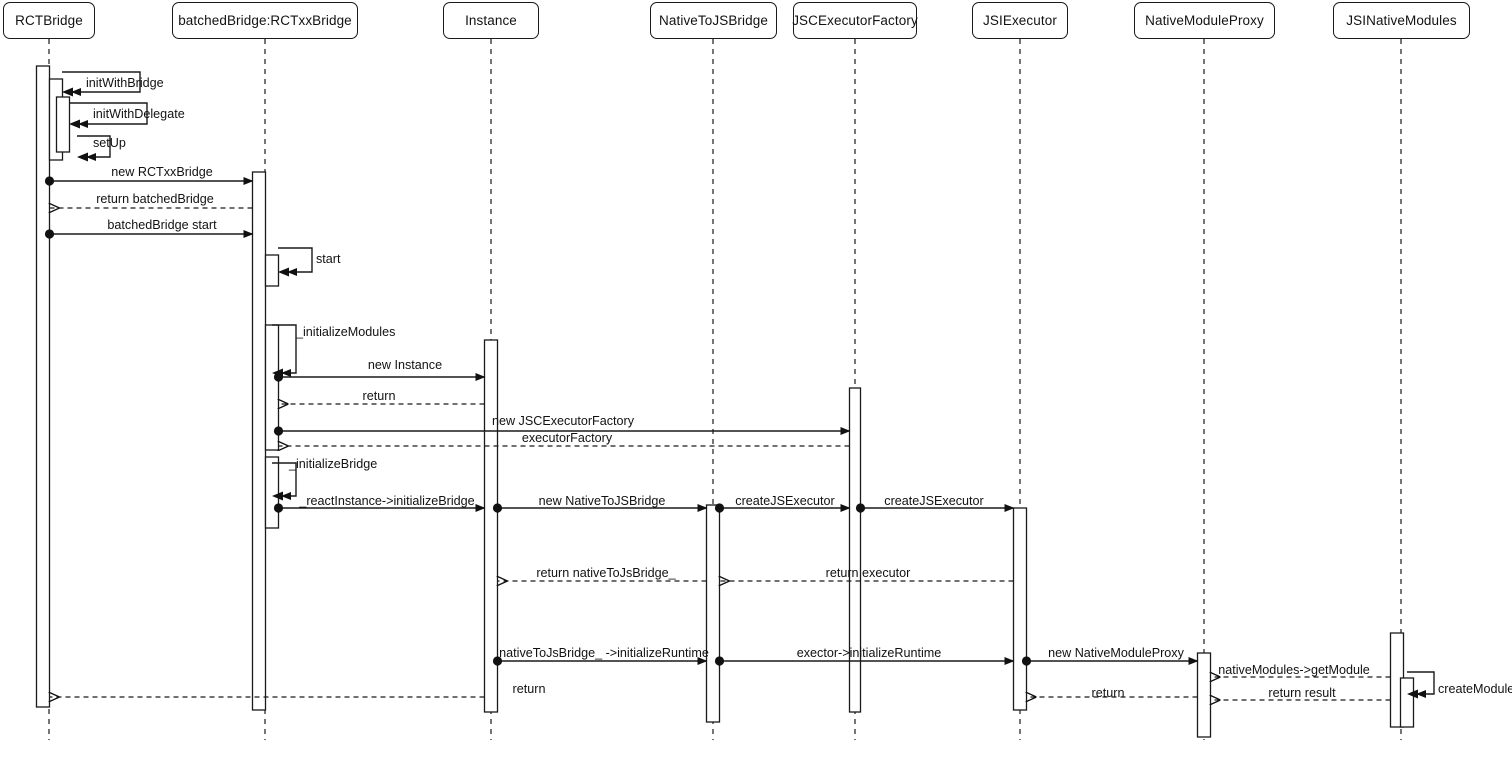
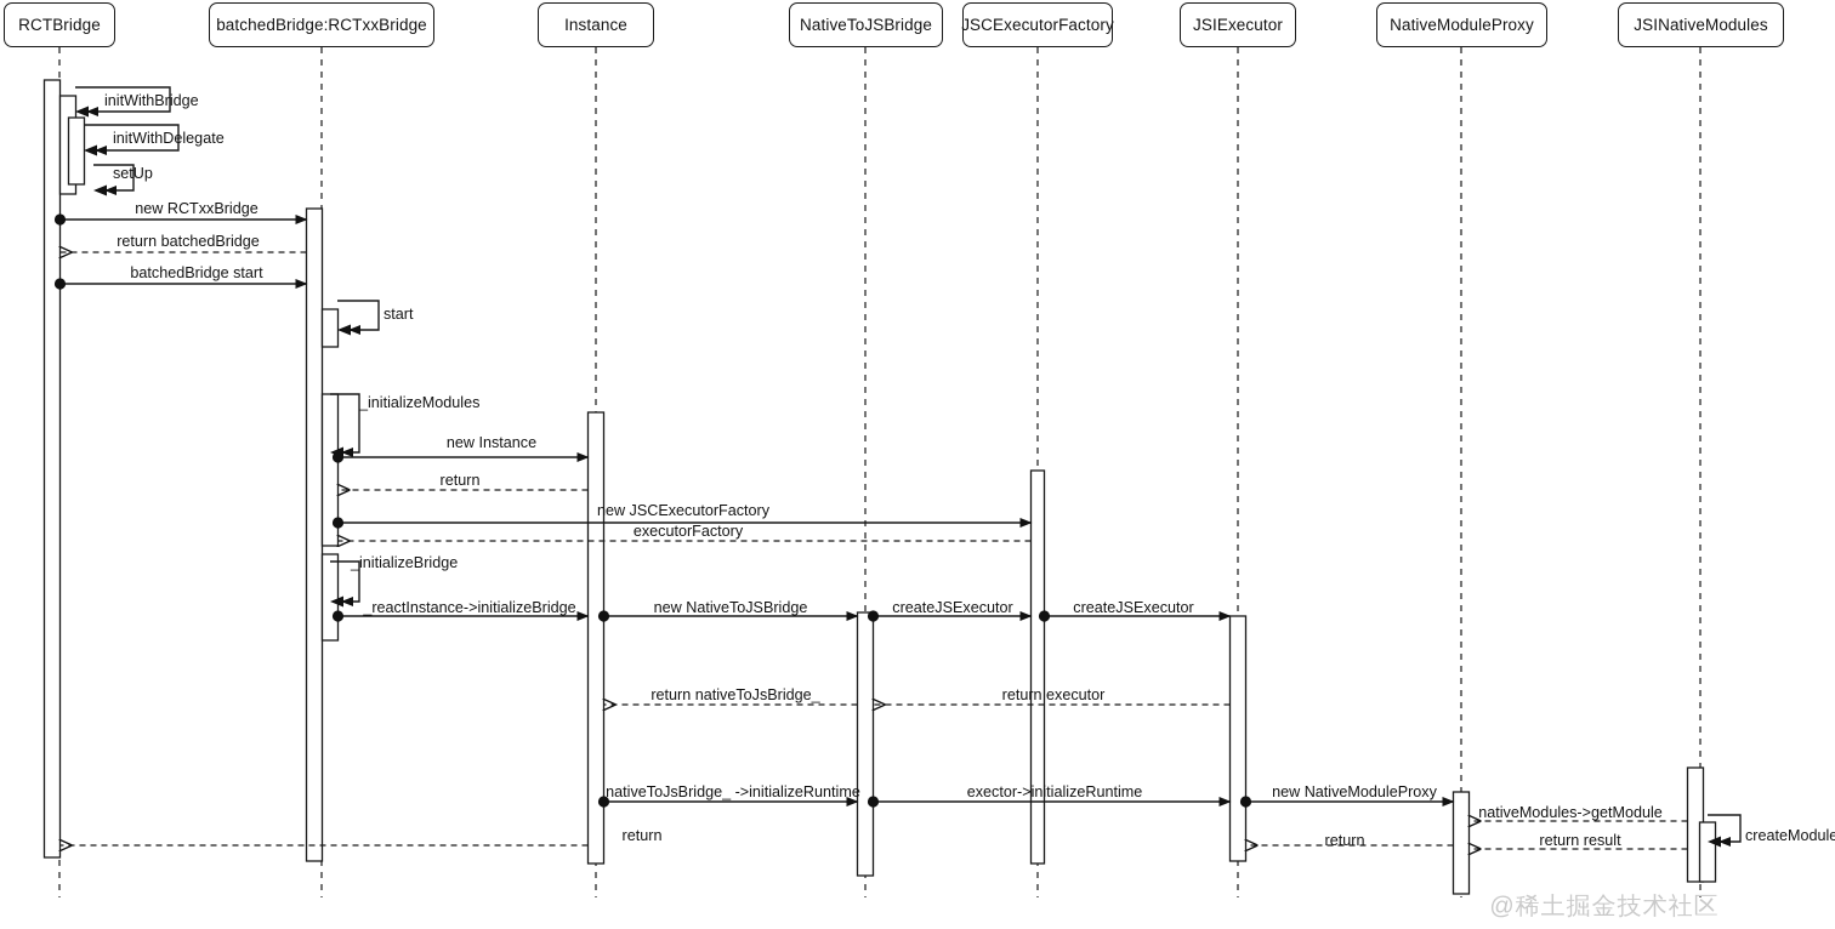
  RCTBridge
  batchedBridge:RCTxxBridge
  Instance
  NativeToJSBridge
  JSCExecutorFactory
  JSIExecutor
  NativeModuleProxy
  JSINativeModules
  initWithBridge
  initWithDelegate
  setUp
  new RCTxxBridge
  return batchedBridge
  batchedBridge start
  start
  _initializeModules
  new Instance
  return
  new JSCExecutorFactory
  executorFactory
  _initializeBridge
  _reactInstance->initializeBridge
  new NativeToJSBridge
  createJSExecutor
  createJSExecutor
  return nativeToJsBridge_
  return executor
  nativeToJsBridge_ ->initializeRuntime
  exector->initializeRuntime
  new NativeModuleProxy
  nativeModules->getModule
  createModule
  return
  return
  return result
+ @稀土掘金技术社区
